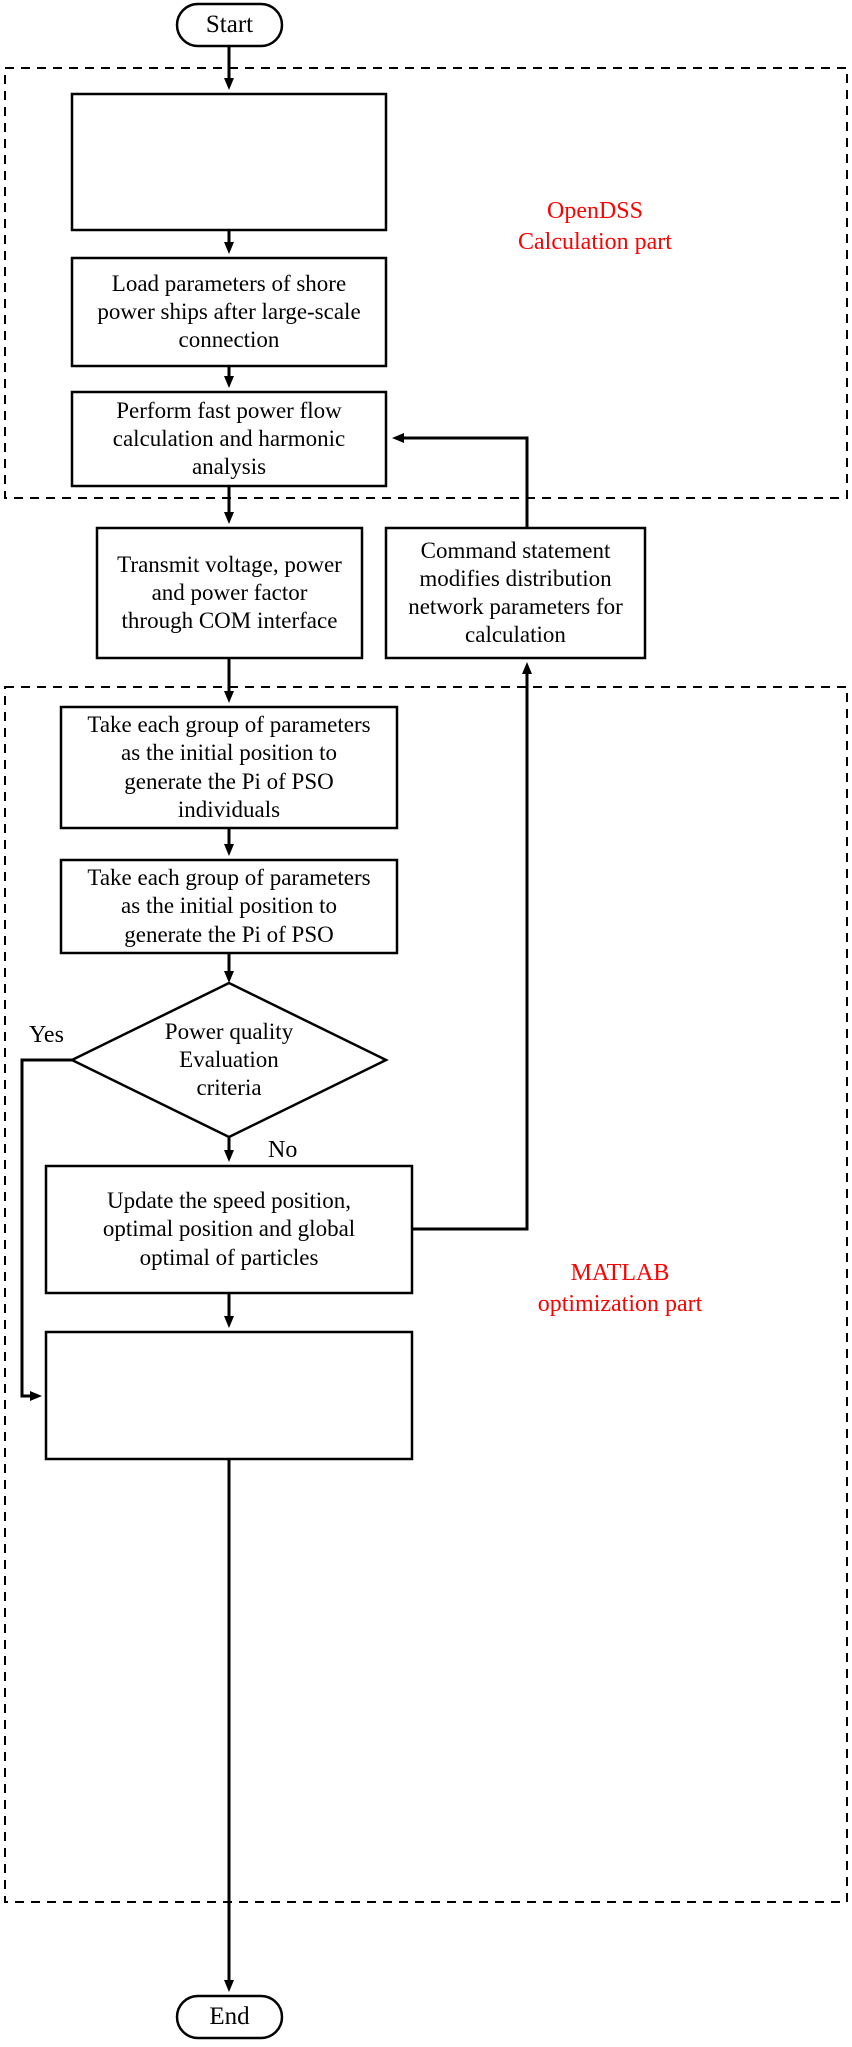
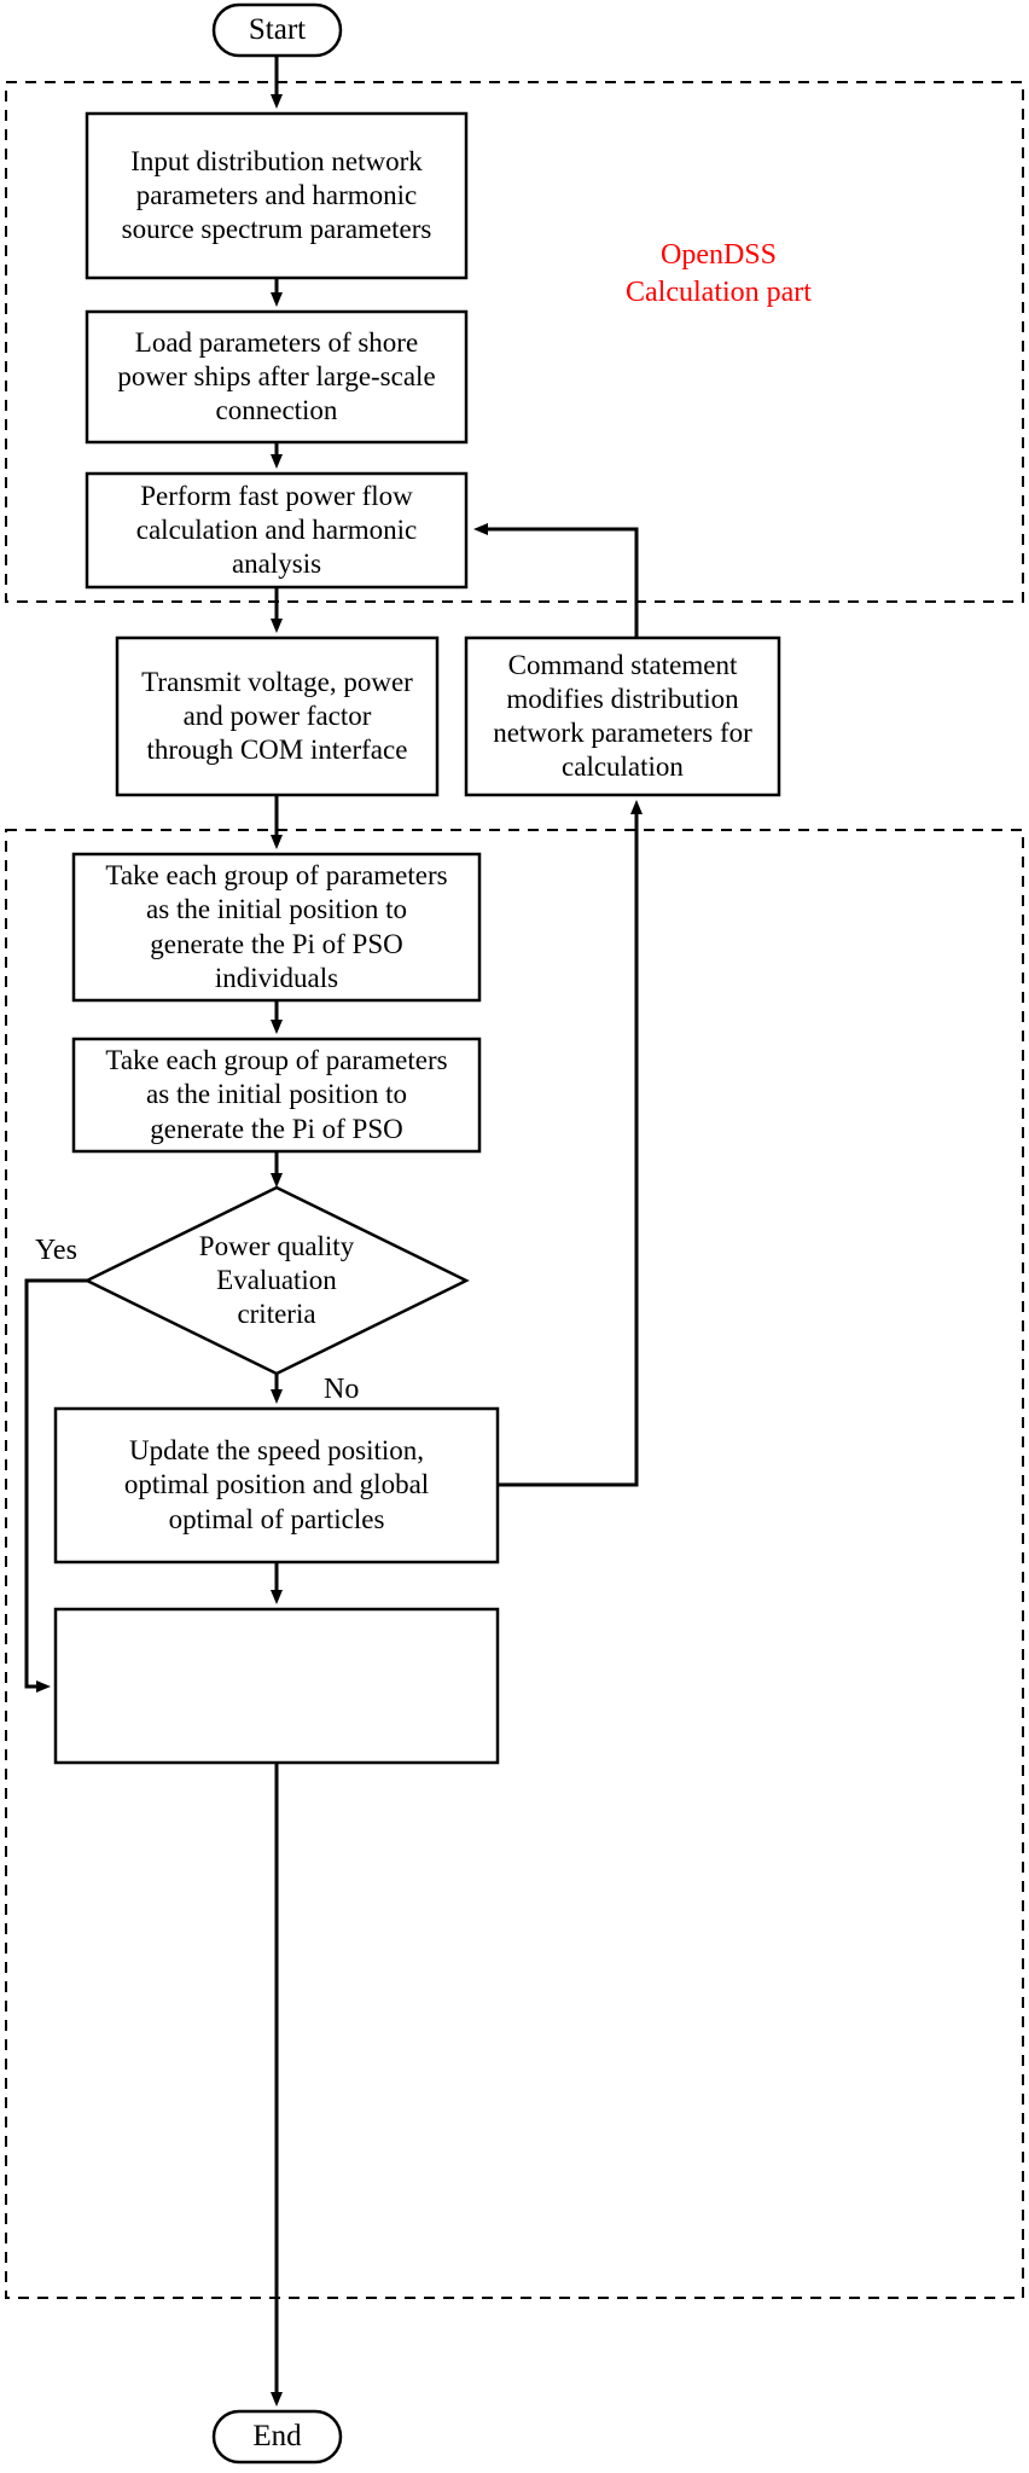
  Start
+ Input distribution network
+ parameters and harmonic
+ source spectrum parameters
  Load parameters of shore
  power ships after large-scale
  connection
  Perform fast power flow
  calculation and harmonic
  analysis
  Transmit voltage, power
  and power factor
  through COM interface
  Command statement
  modifies distribution
  network parameters for
  calculation
  Take each group of parameters
  as the initial position to
  generate the Pi of PSO
  individuals
  Take each group of parameters
  as the initial position to
  generate the Pi of PSO
  Power quality
  Evaluation
  criteria
  Update the speed position,
  optimal position and global
  optimal of particles
  End
  Yes
  No
  OpenDSS
  Calculation part
- MATLAB
- optimization part
